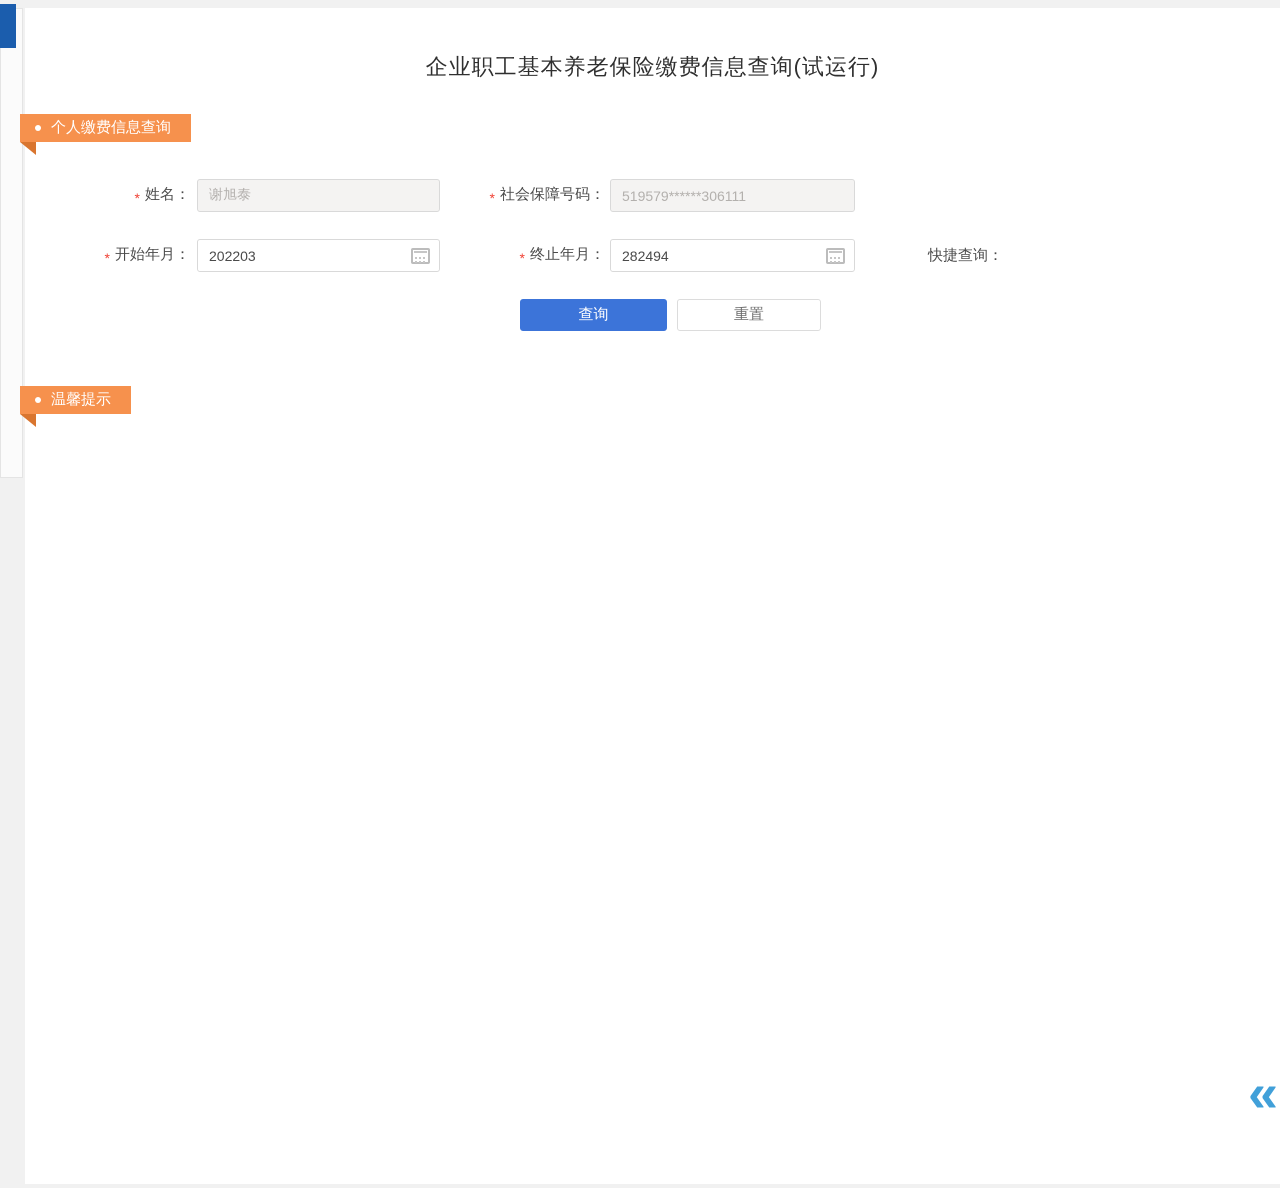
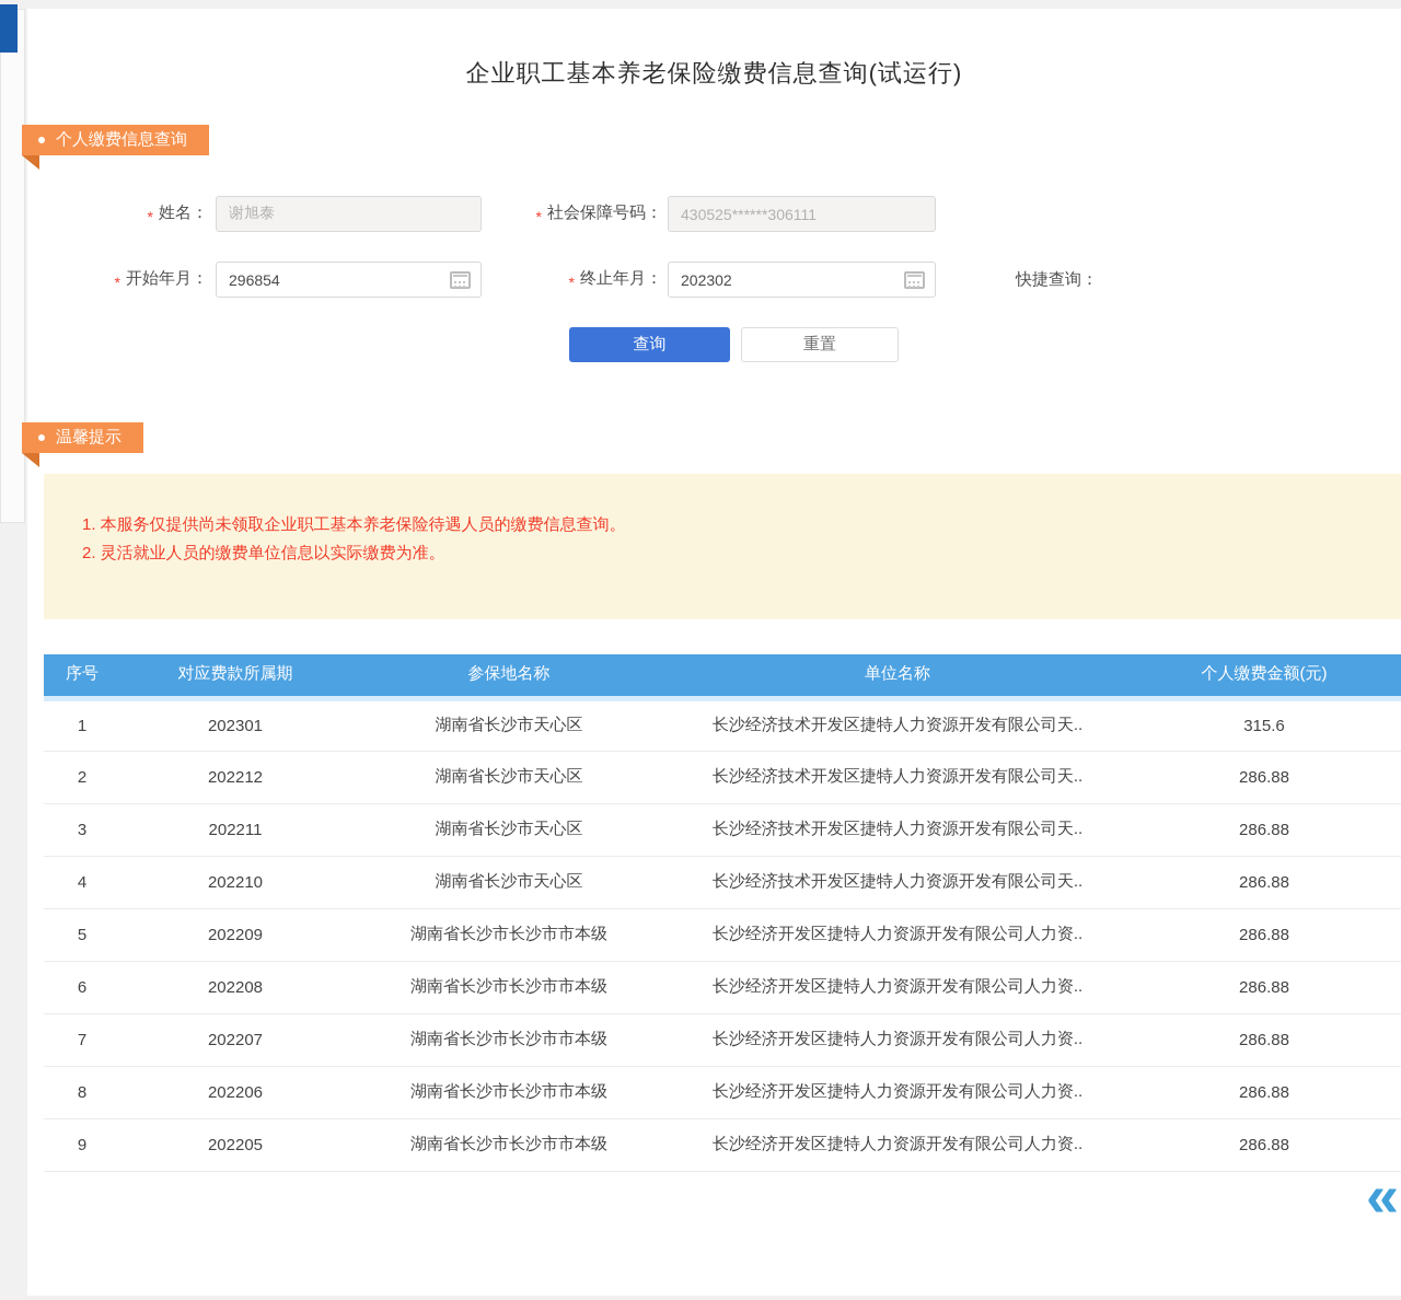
  企业职工基本养老保险缴费信息查询(试运行)
  个人缴费信息查询
  *
  姓名：
  谢旭泰
  *
  社会保障号码：
- 519579******306111
+ 430525******306111
  *
  开始年月：
- 202203
+ 296854
  *
  终止年月：
- 282494
+ 202302
  快捷查询：
  查询
  重置
  温馨提示
+ 1. 本服务仅提供尚未领取企业职工基本养老保险待遇人员的缴费信息查询。
+ 2. 灵活就业人员的缴费单位信息以实际缴费为准。
+ 序号	对应费款所属期	参保地名称	单位名称	个人缴费金额(元)
+ 1	202301	湖南省长沙市天心区	长沙经济技术开发区捷特人力资源开发有限公司天..	315.6
+ 2	202212	湖南省长沙市天心区	长沙经济技术开发区捷特人力资源开发有限公司天..	286.88
+ 3	202211	湖南省长沙市天心区	长沙经济技术开发区捷特人力资源开发有限公司天..	286.88
+ 4	202210	湖南省长沙市天心区	长沙经济技术开发区捷特人力资源开发有限公司天..	286.88
+ 5	202209	湖南省长沙市长沙市市本级	长沙经济开发区捷特人力资源开发有限公司人力资..	286.88
+ 6	202208	湖南省长沙市长沙市市本级	长沙经济开发区捷特人力资源开发有限公司人力资..	286.88
+ 7	202207	湖南省长沙市长沙市市本级	长沙经济开发区捷特人力资源开发有限公司人力资..	286.88
+ 8	202206	湖南省长沙市长沙市市本级	长沙经济开发区捷特人力资源开发有限公司人力资..	286.88
+ 9	202205	湖南省长沙市长沙市市本级	长沙经济开发区捷特人力资源开发有限公司人力资..	286.88
  «
